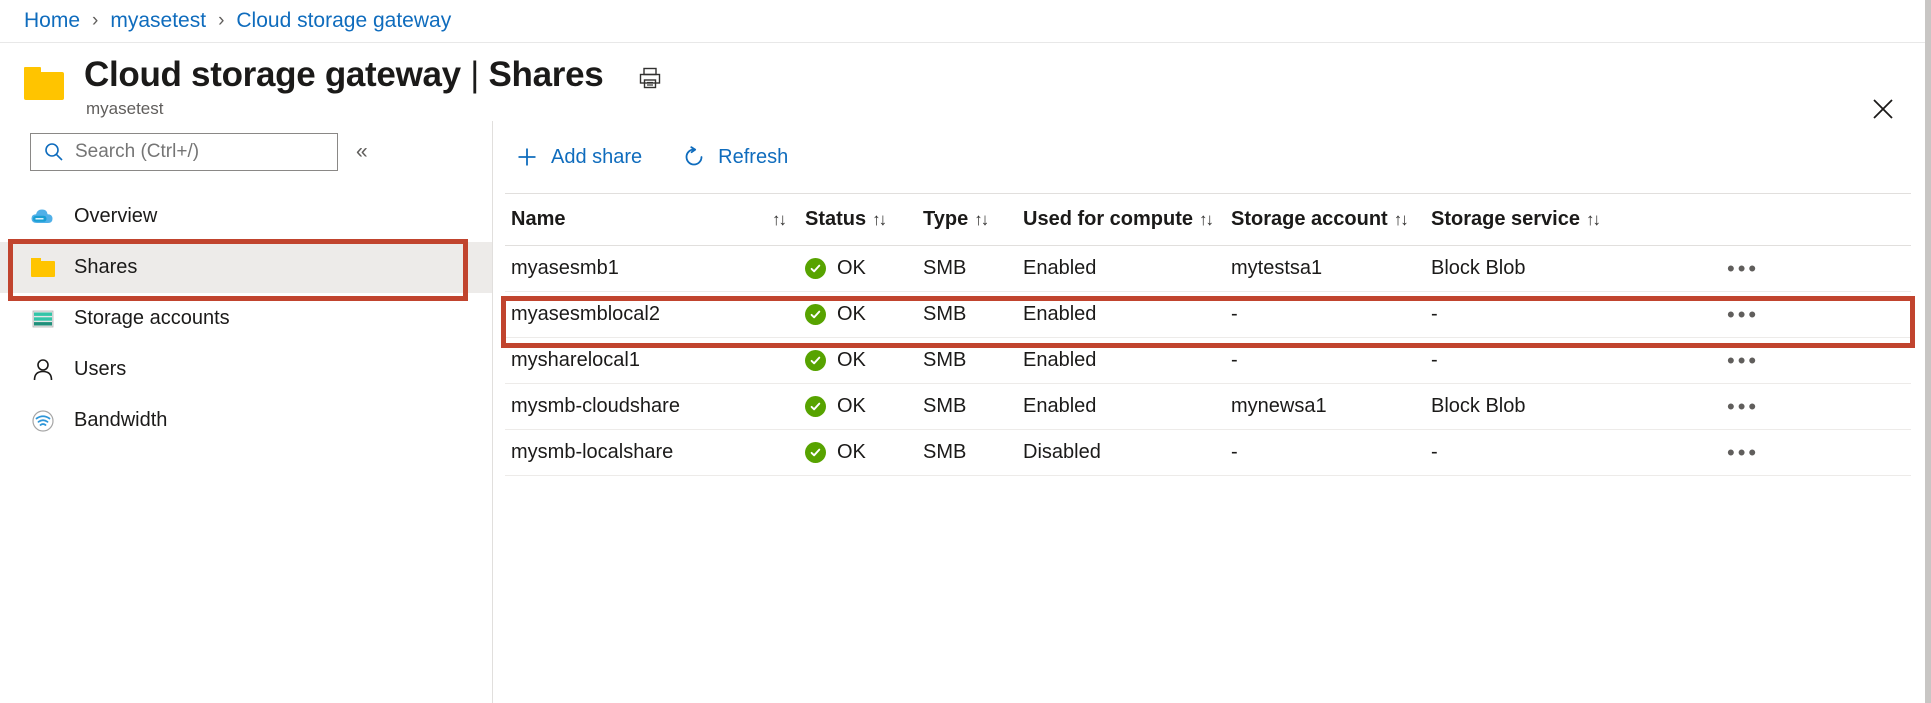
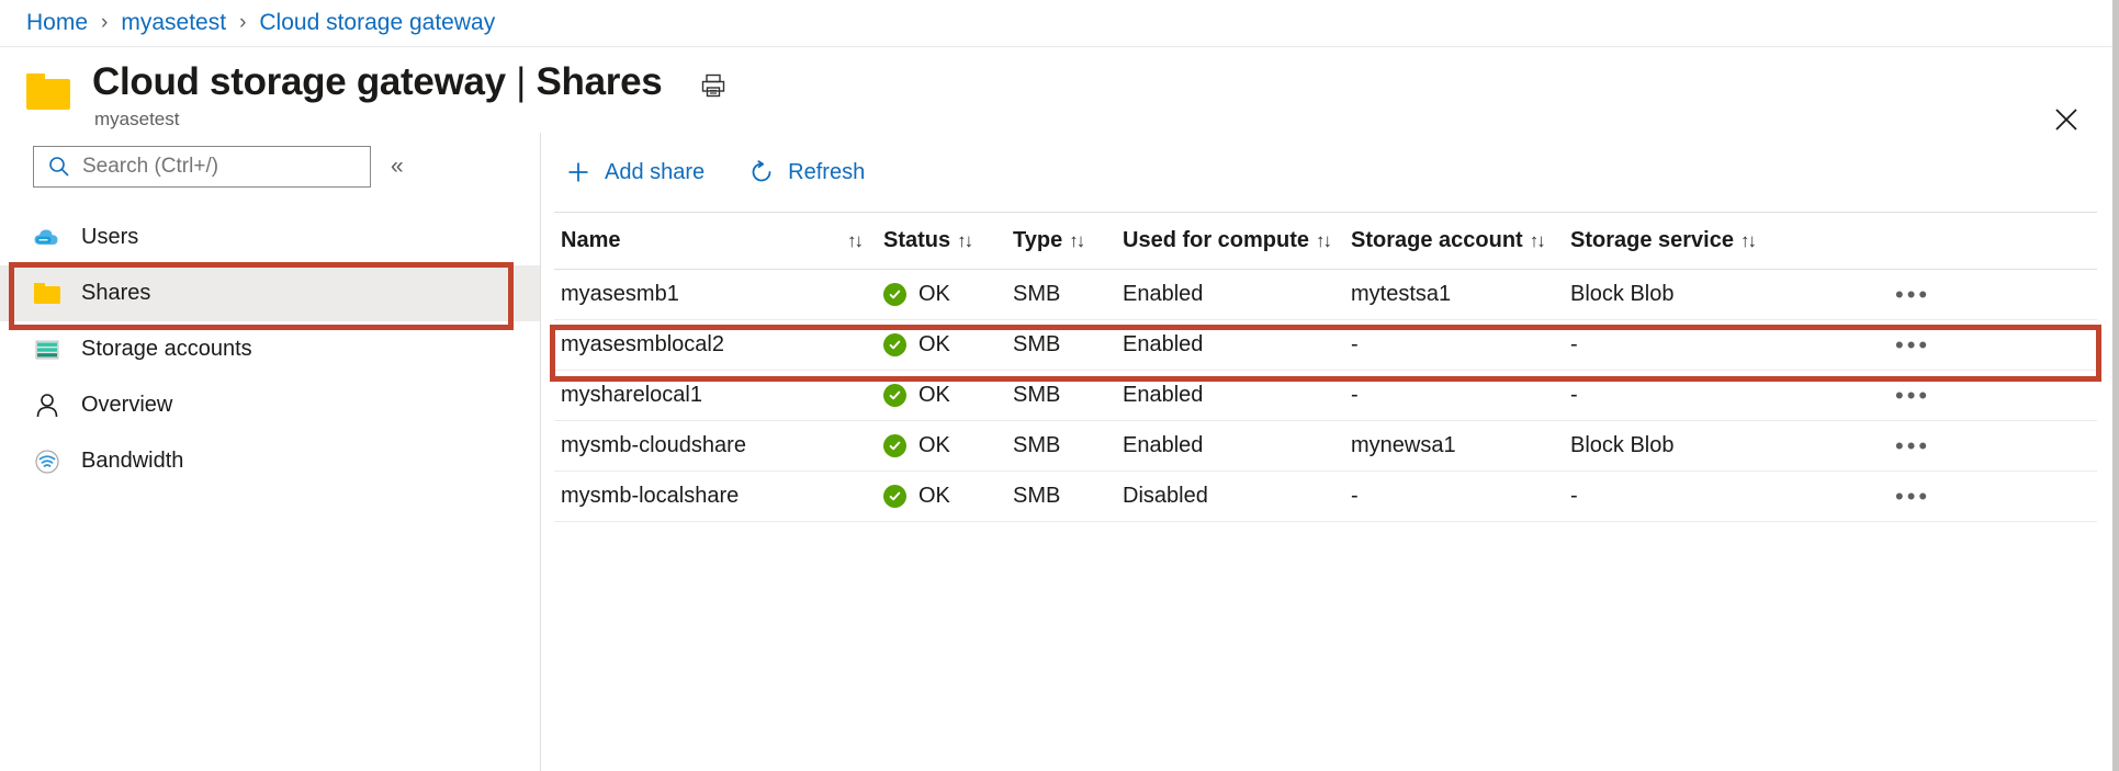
  Home
  ›
  myasetest
  ›
  Cloud storage gateway
  Cloud storage gateway | Shares
  myasetest
  Search (Ctrl+/)
  «
- Overview
+ Users
  Shares
  Storage accounts
- Users
+ Overview
  Bandwidth
  Add share
  Refresh
  Name
  ↑↓
  Status
  ↑↓
  Type
  ↑↓
  Used for compute
  ↑↓
  Storage account
  ↑↓
  Storage service
  ↑↓
  myasesmb1
  OK
  SMB
  Enabled
  mytestsa1
  Block Blob
  •••
  myasesmblocal2
  OK
  SMB
  Enabled
  -
  -
  •••
  mysharelocal1
  OK
  SMB
  Enabled
  -
  -
  •••
  mysmb-cloudshare
  OK
  SMB
  Enabled
  mynewsa1
  Block Blob
  •••
  mysmb-localshare
  OK
  SMB
  Disabled
  -
  -
  •••
